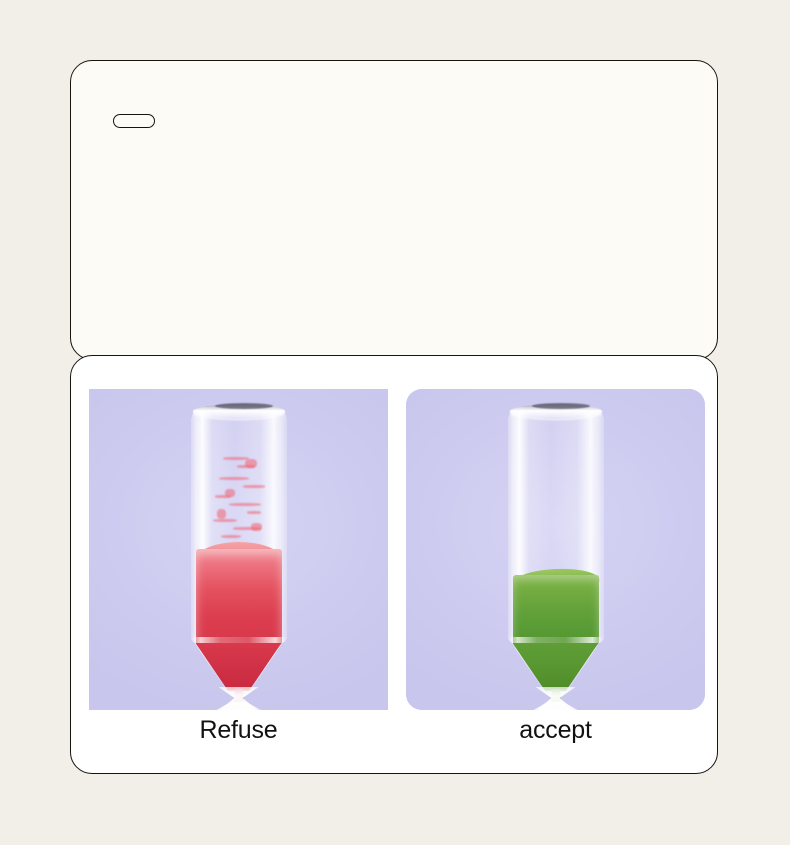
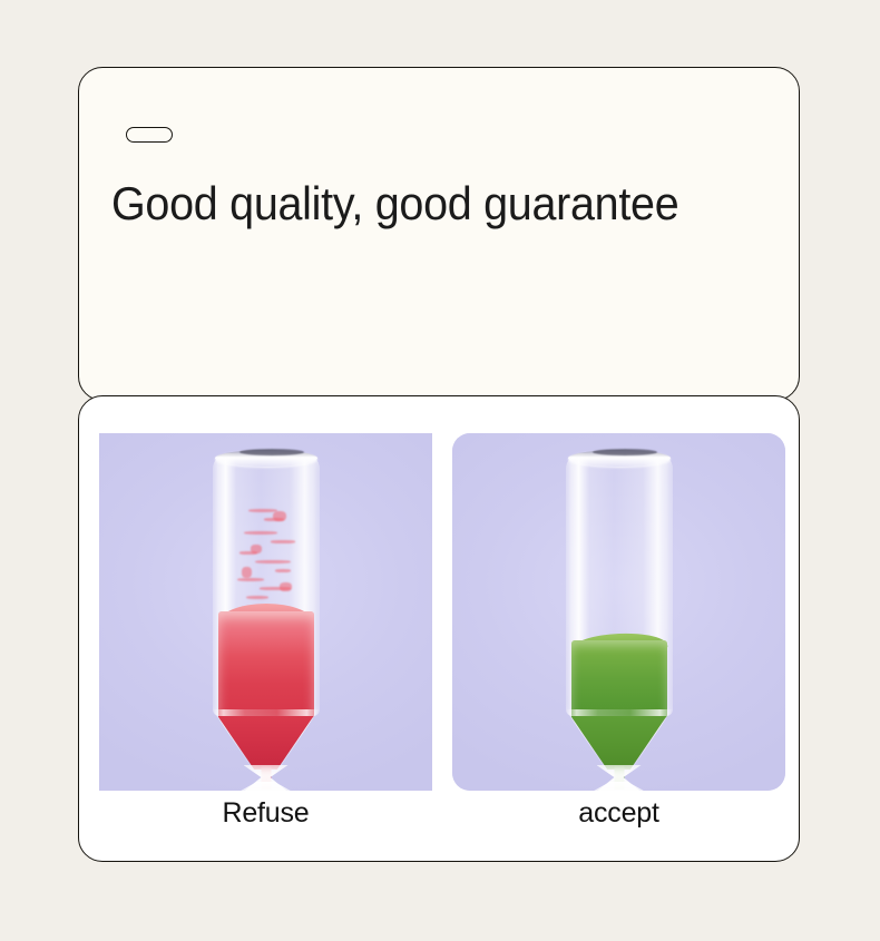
+ Good quality, good guarantee
  Refuse
  accept
